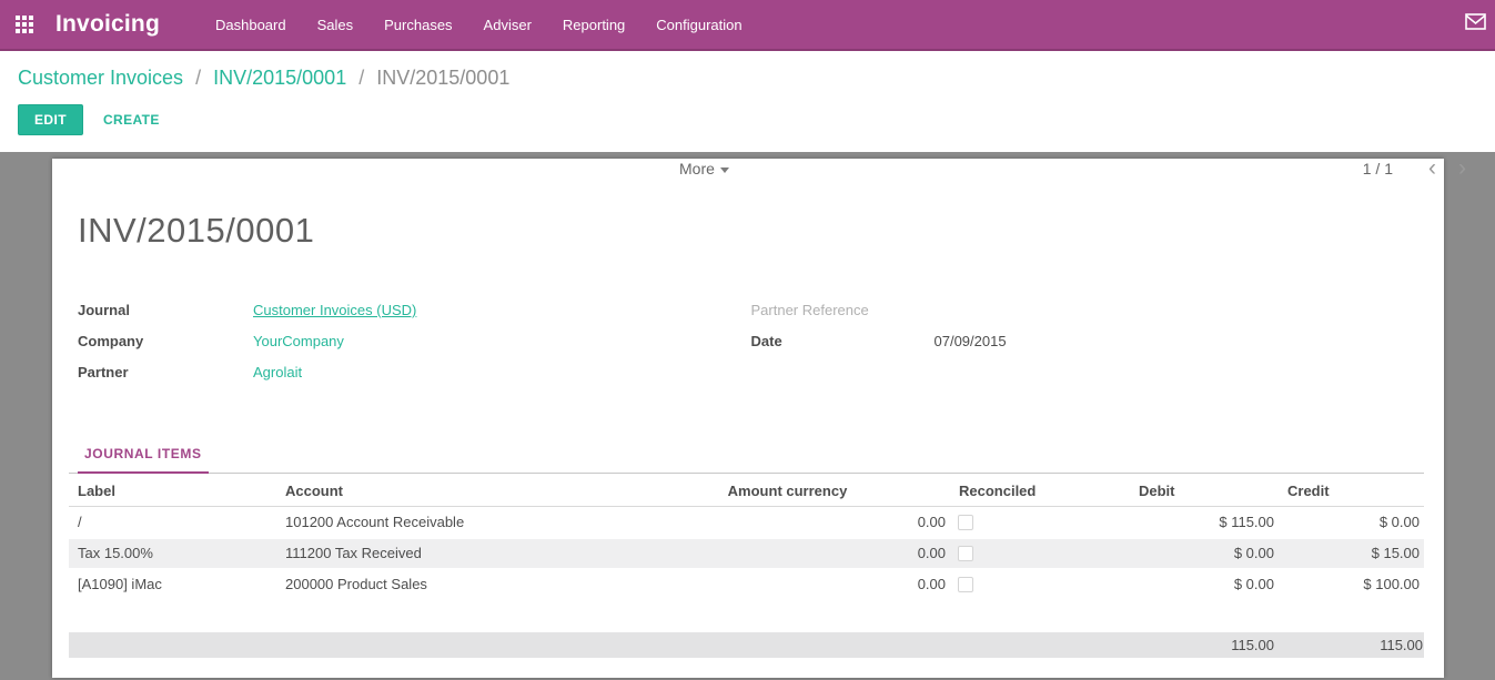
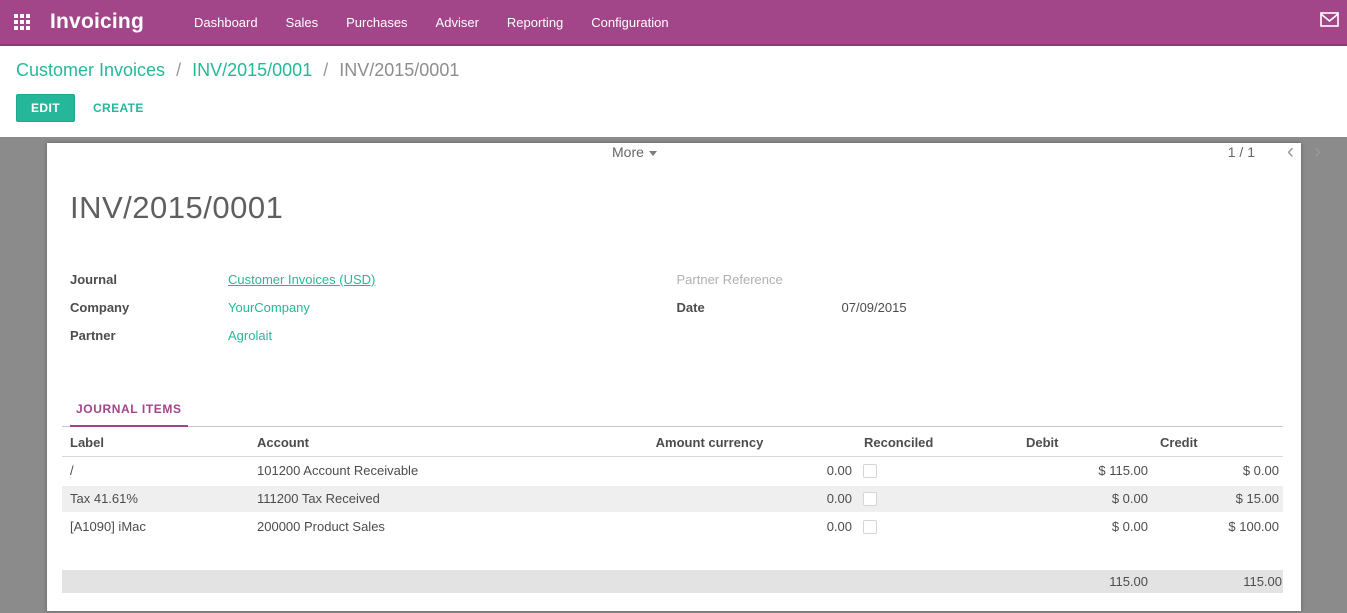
  Invoicing
  Dashboard
  Sales
  Purchases
  Adviser
  Reporting
  Configuration
  Customer Invoices / INV/2015/0001 / INV/2015/0001
  EDIT
  CREATE
  More
  1 / 1
  ‹
  INV/2015/0001
  Journal
  Customer Invoices (USD)
  Company
  YourCompany
  Partner
  Agrolait
  Partner Reference
  Date
  07/09/2015
  JOURNAL ITEMS
  Label	Account	Amount currency	Reconciled	Debit	Credit
  /	101200 Account Receivable	0.00		$ 115.00	$ 0.00
- Tax 15.00%	111200 Tax Received	0.00		$ 0.00	$ 15.00
+ Tax 41.61%	111200 Tax Received	0.00		$ 0.00	$ 15.00
  [A1090] iMac	200000 Product Sales	0.00		$ 0.00	$ 100.00
  115.00
  115.00
